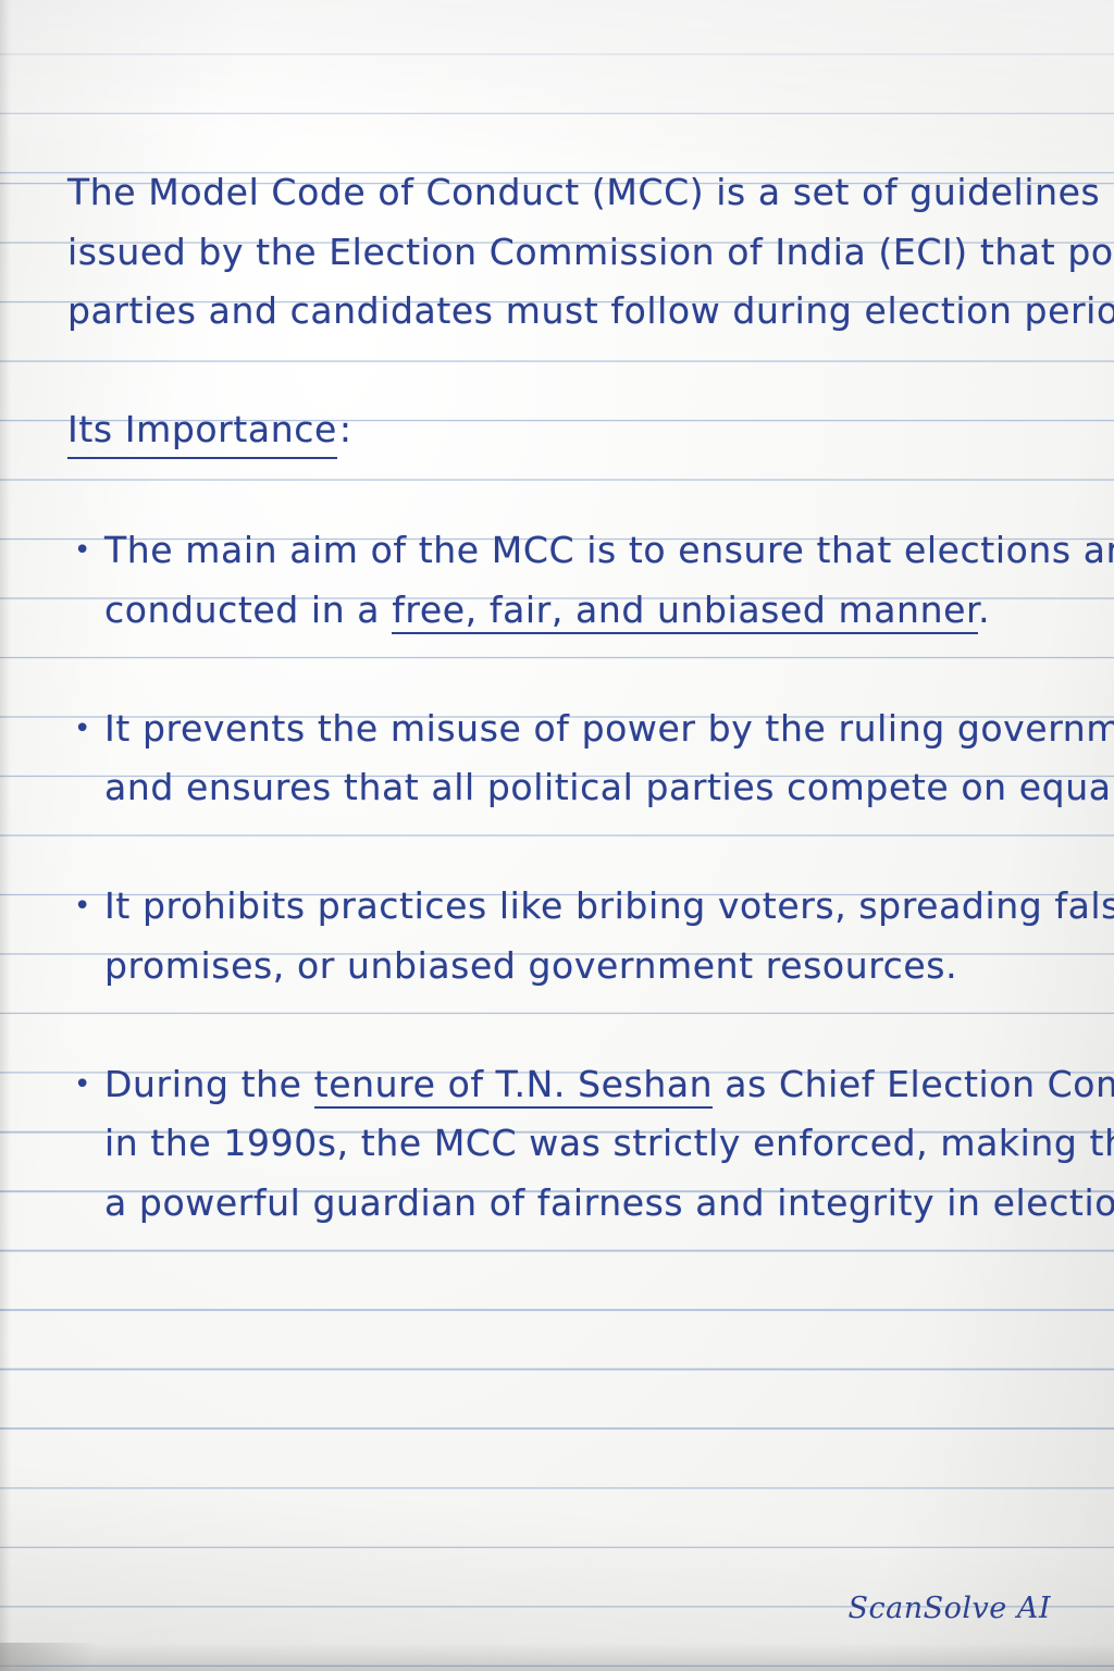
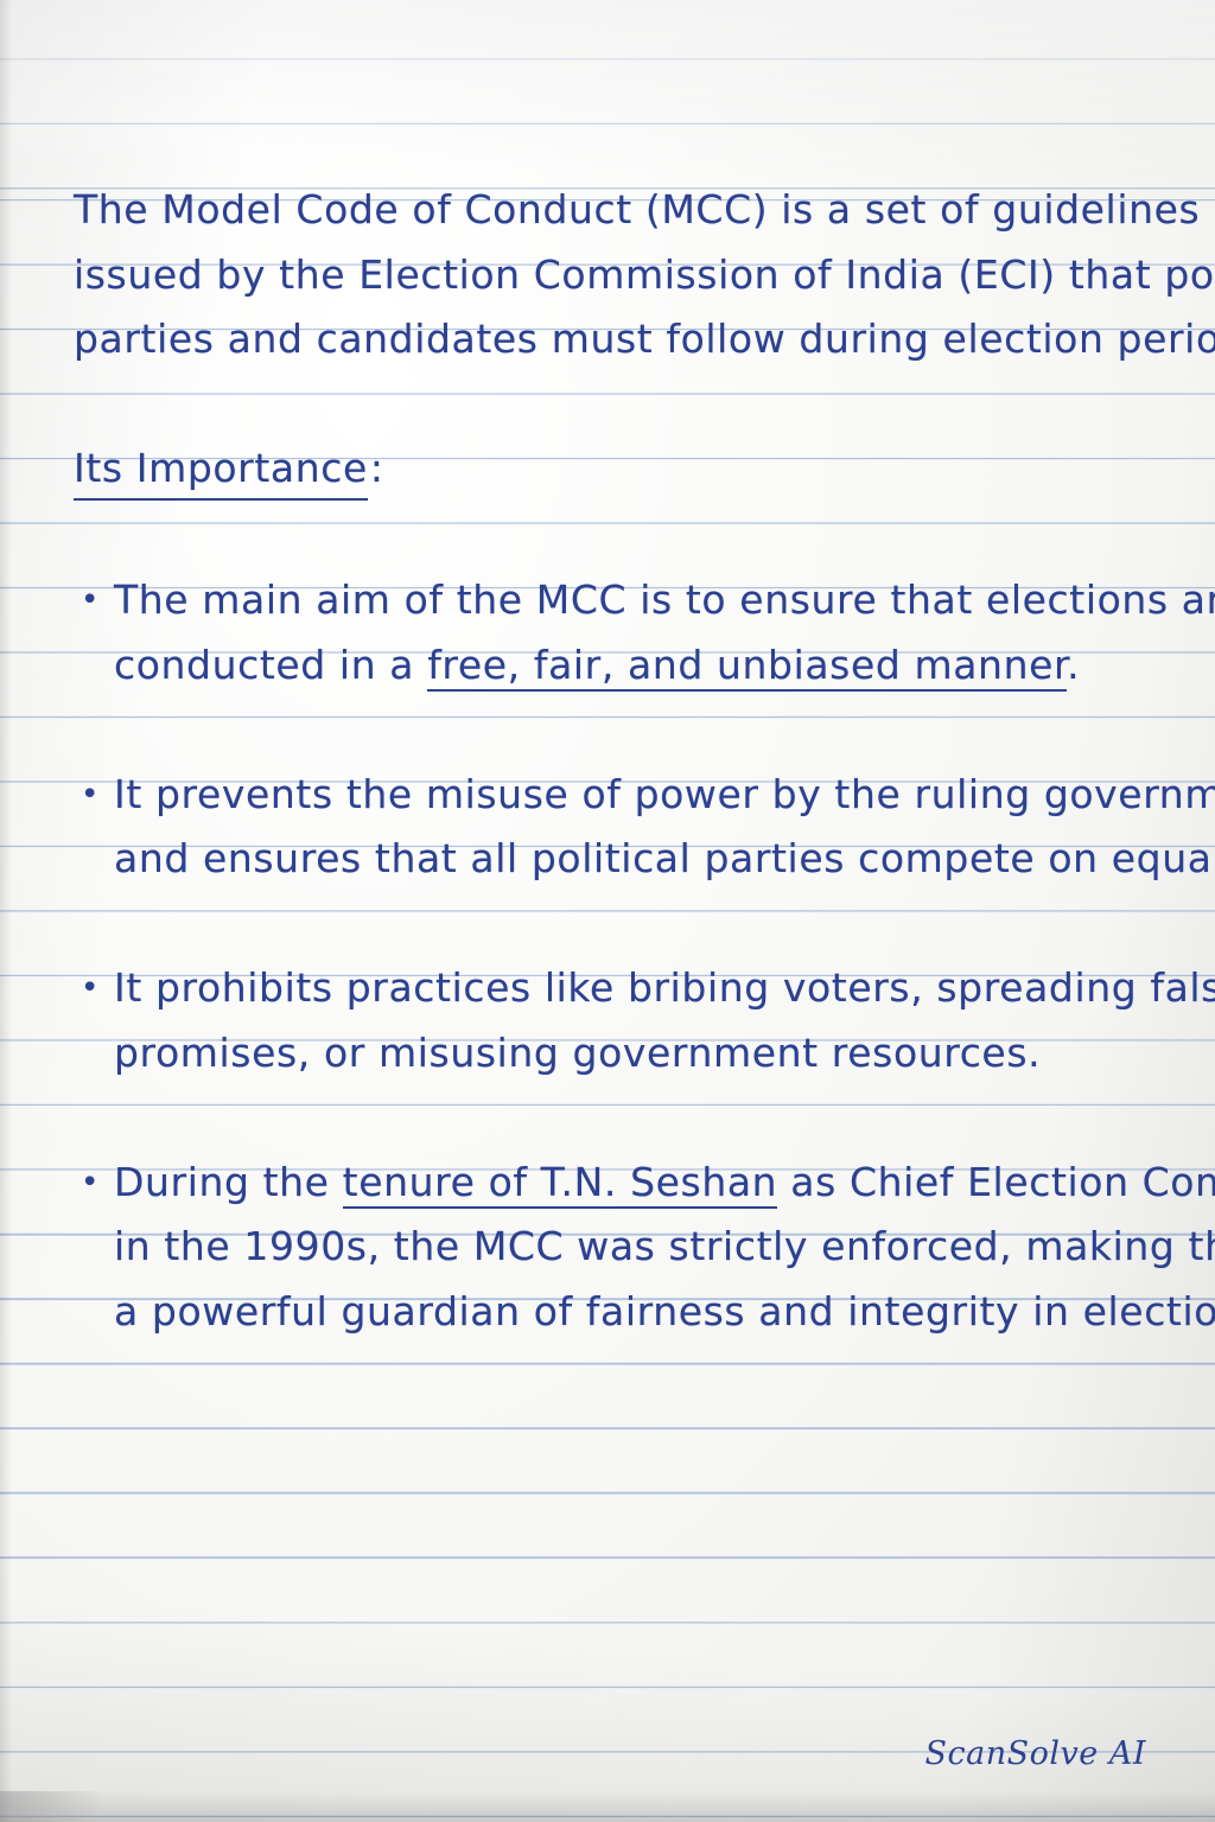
  The Model Code of Conduct (MCC) is a set of guidelines
  issued by the Election Commission of India (ECI) that po
  parties and candidates must follow during election perio
  Its Importance:
  •
  The main aim of the MCC is to ensure that elections ar
  conducted in a free, fair, and unbiased manner.
  •
  It prevents the misuse of power by the ruling governm
  and ensures that all political parties compete on equa
  •
  It prohibits practices like bribing voters, spreading fals
- promises, or unbiased government resources.
+ promises, or misusing government resources.
  •
  During the tenure of T.N. Seshan as Chief Election Com
  in the 1990s, the MCC was strictly enforced, making t
  a powerful guardian of fairness and integrity in electio
  ScanSolve AI
